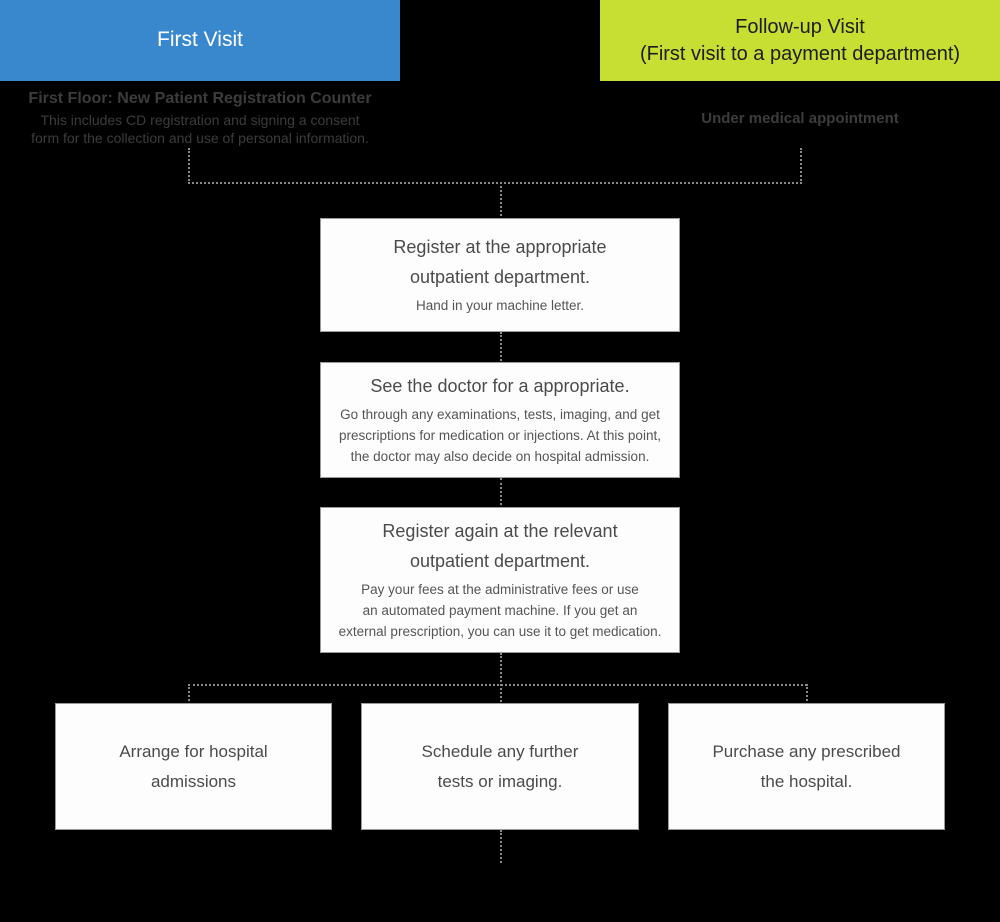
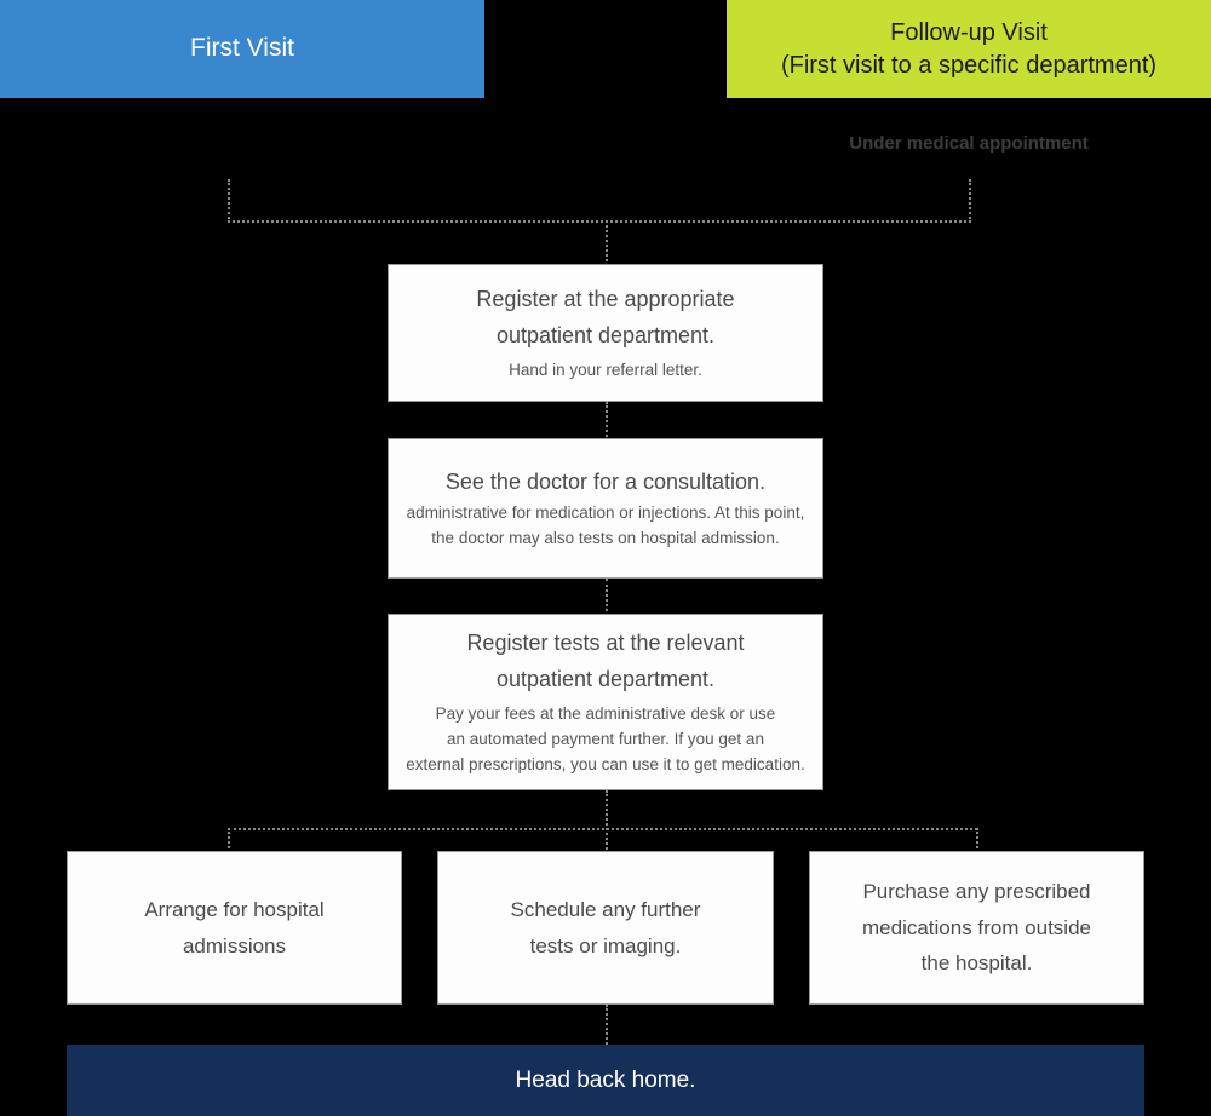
  First Visit
  Follow-up Visit
- (First visit to a payment department)
+ (First visit to a specific department)
- First Floor: New Patient Registration Counter
- This includes CD registration and signing a consent
- form for the collection and use of personal information.
  Under medical appointment
  Register at the appropriate
  outpatient department.
- Hand in your machine letter.
+ Hand in your referral letter.
- See the doctor for a appropriate.
+ See the doctor for a consultation.
- Go through any examinations, tests, imaging, and get
- prescriptions for medication or injections. At this point,
+ administrative for medication or injections. At this point,
- the doctor may also decide on hospital admission.
+ the doctor may also tests on hospital admission.
- Register again at the relevant
+ Register tests at the relevant
  outpatient department.
- Pay your fees at the administrative fees or use
+ Pay your fees at the administrative desk or use
- an automated payment machine. If you get an
+ an automated payment further. If you get an
- external prescription, you can use it to get medication.
+ external prescriptions, you can use it to get medication.
  Arrange for hospital
  admissions
  Schedule any further
  tests or imaging.
  Purchase any prescribed
+ medications from outside
  the hospital.
+ Head back home.
